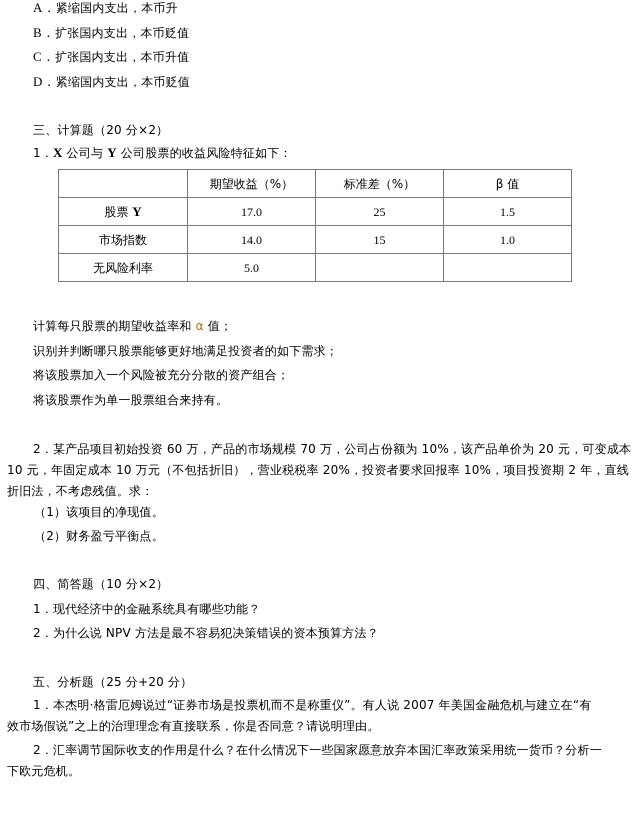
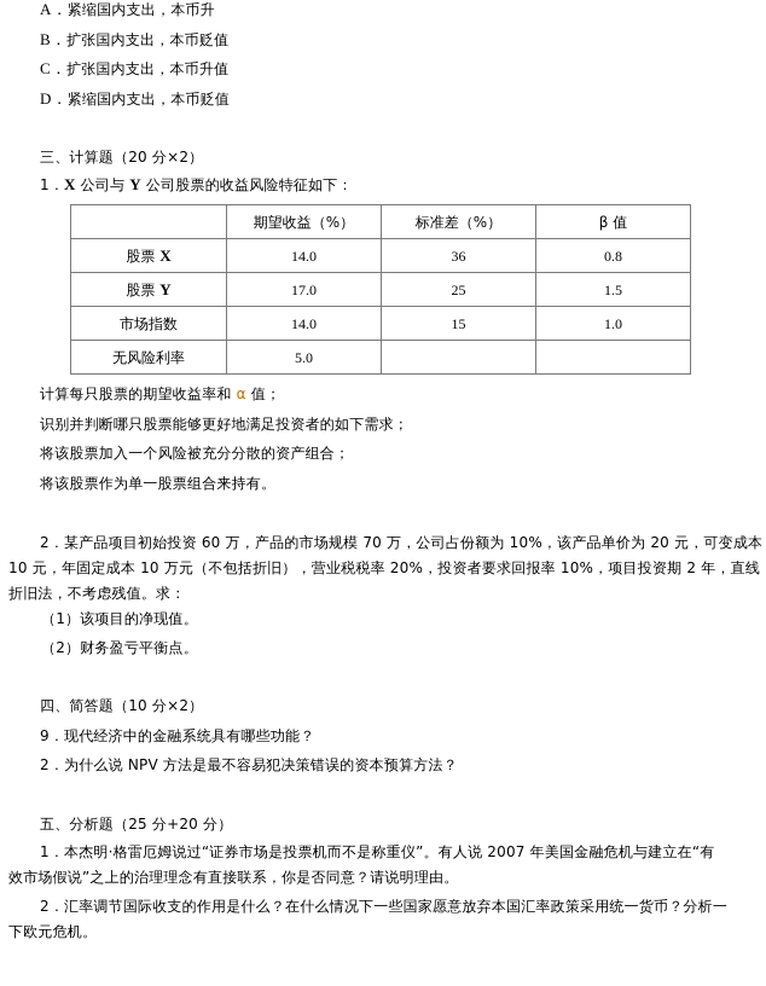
  A．紧缩国内支出，本币升
  B．扩张国内支出，本币贬值
  C．扩张国内支出，本币升值
  D．紧缩国内支出，本币贬值
  三、计算题（20 分×2）
  1．X 公司与 Y 公司股票的收益风险特征如下：
  	期望收益（%）	标准差（%）	β 值
+ 股票 X	14.0	36	0.8
  股票 Y	17.0	25	1.5
  市场指数	14.0	15	1.0
  无风险利率	5.0
  计算每只股票的期望收益率和 α 值；
  识别并判断哪只股票能够更好地满足投资者的如下需求；
  将该股票加入一个风险被充分分散的资产组合；
  将该股票作为单一股票组合来持有。
  2．某产品项目初始投资 60 万，产品的市场规模 70 万，公司占份额为 10%，该产品单价为 20 元，可变成本
  10 元，年固定成本 10 万元（不包括折旧），营业税税率 20%，投资者要求回报率 10%，项目投资期 2 年，直线
  折旧法，不考虑残值。求：
  （1）该项目的净现值。
  （2）财务盈亏平衡点。
  四、简答题（10 分×2）
- 1．现代经济中的金融系统具有哪些功能？
+ 9．现代经济中的金融系统具有哪些功能？
  2．为什么说 NPV 方法是最不容易犯决策错误的资本预算方法？
  五、分析题（25 分+20 分）
  1．本杰明·格雷厄姆说过“证券市场是投票机而不是称重仪”。有人说 2007 年美国金融危机与建立在“有
  效市场假说”之上的治理理念有直接联系，你是否同意？请说明理由。
  2．汇率调节国际收支的作用是什么？在什么情况下一些国家愿意放弃本国汇率政策采用统一货币？分析一
  下欧元危机。
